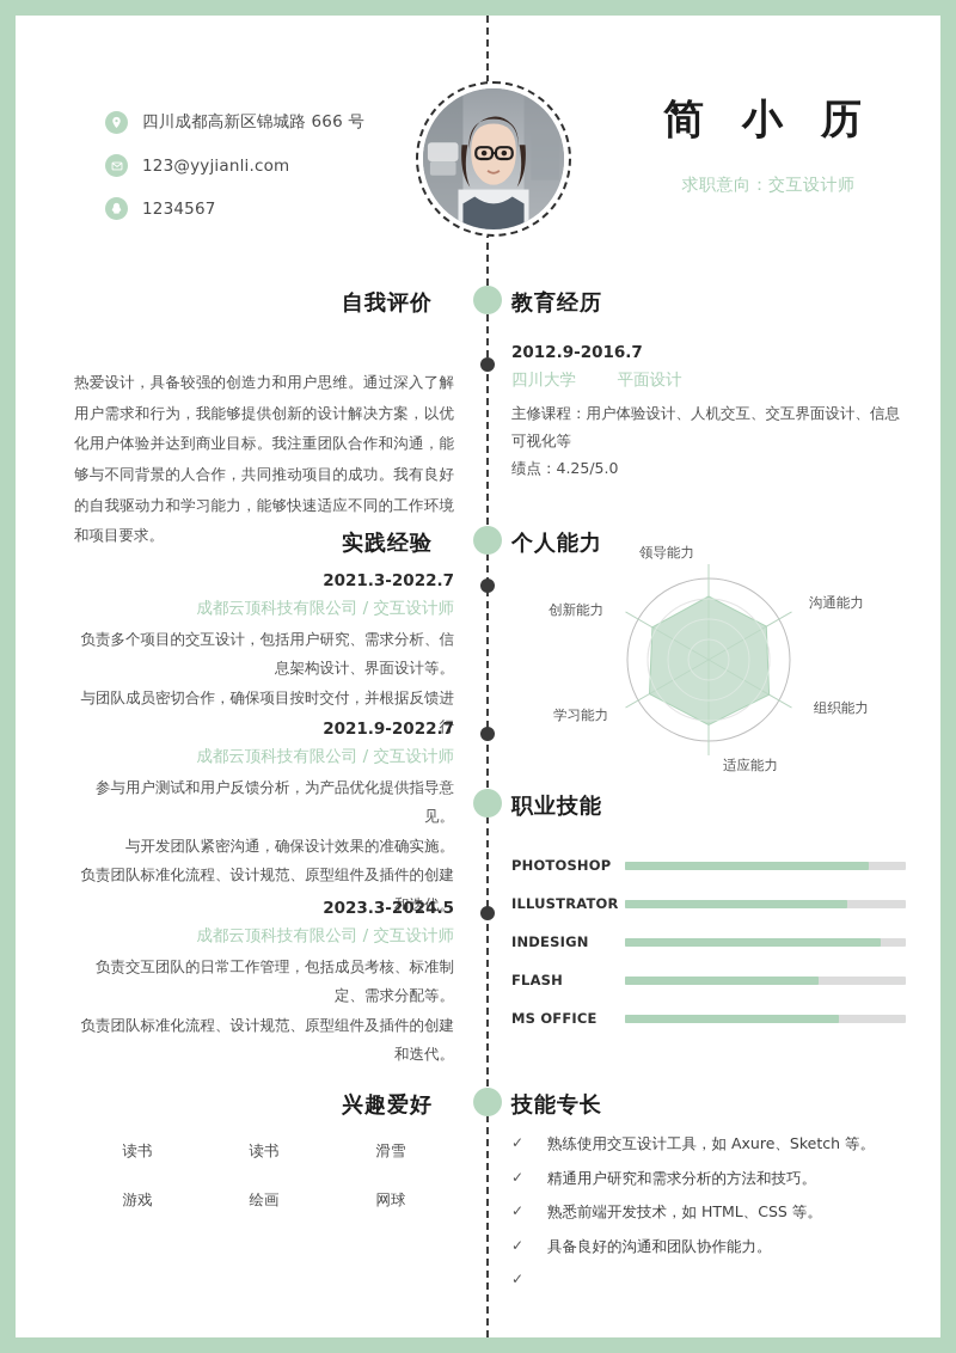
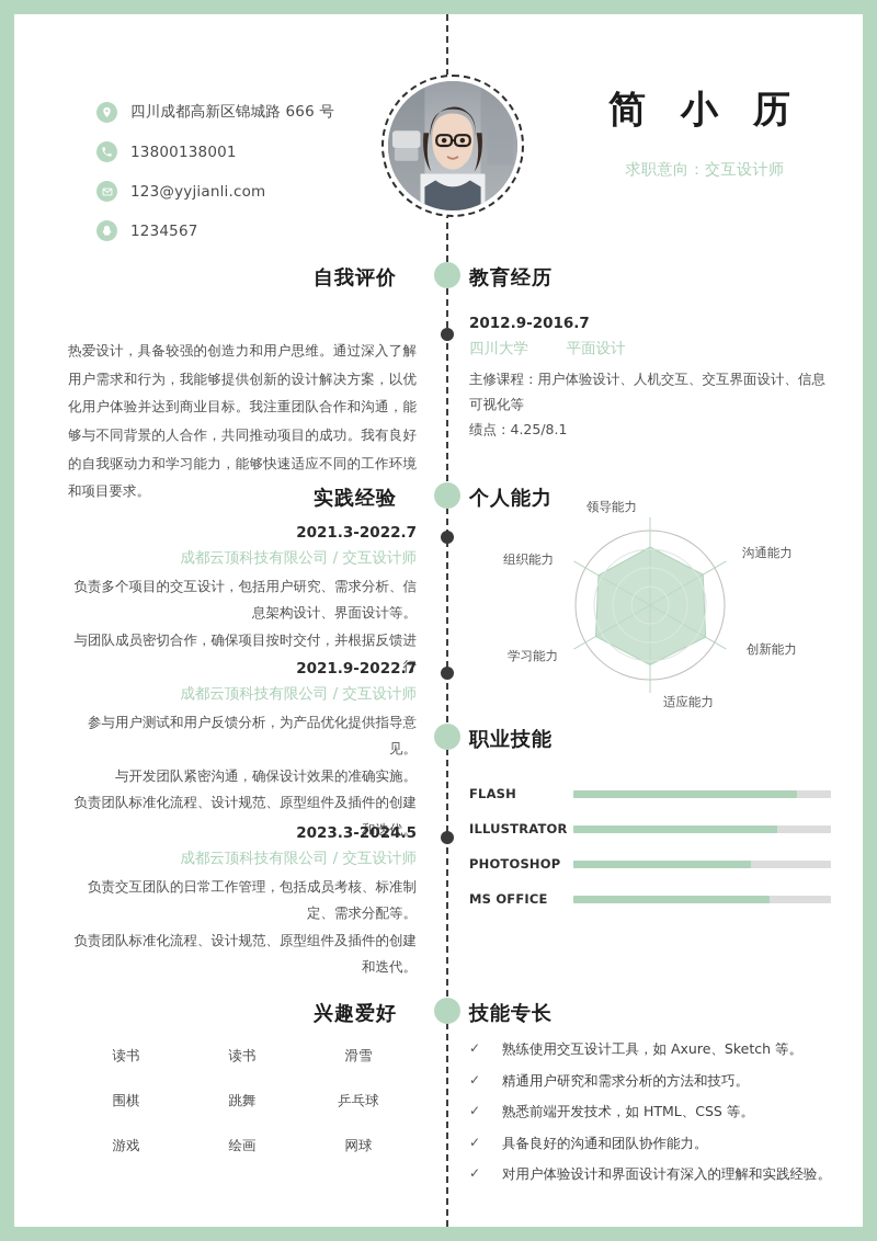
  四川成都高新区锦城路 666 号
+ 13800138001
  123@yyjianli.com
  1234567
  简 小 历
  求职意向：交互设计师
  自我评价
  热爱设计，具备较强的创造力和用户思维。通过深入了解用户需求和行为，我能够提供创新的设计解决方案，以优化用户体验并达到商业目标。我注重团队合作和沟通，能够与不同背景的人合作，共同推动项目的成功。我有良好的自我驱动力和学习能力，能够快速适应不同的工作环境和项目要求。
  教育经历
  2012.9-2016.7
  四川大学 平面设计
  主修课程：用户体验设计、人机交互、交互界面设计、信息可视化等
- 绩点：4.25/5.0
+ 绩点：4.25/8.1
  实践经验
  2021.3-2022.7
  成都云顶科技有限公司 / 交互设计师
  负责多个项目的交互设计，包括用户研究、需求分析、信息架构设计、界面设计等。
  与团队成员密切合作，确保项目按时交付，并根据反馈进行
  2021.9-2022.7
  成都云顶科技有限公司 / 交互设计师
  参与用户测试和用户反馈分析，为产品优化提供指导意见。
  与开发团队紧密沟通，确保设计效果的准确实施。
  负责团队标准化流程、设计规范、原型组件及插件的创建和迭代。
  2023.3-2024.5
  成都云顶科技有限公司 / 交互设计师
  负责交互团队的日常工作管理，包括成员考核、标准制定、需求分配等。
  负责团队标准化流程、设计规范、原型组件及插件的创建和迭代。
  个人能力
  沟通能力
- 组织能力
+ 创新能力
  适应能力
  学习能力
- 创新能力
+ 组织能力
  领导能力
  职业技能
- PHOTOSHOP
+ FLASH
  ILLUSTRATOR
- INDESIGN
- FLASH
+ PHOTOSHOP
  MS OFFICE
  兴趣爱好
  读书
  读书
  滑雪
+ 围棋
+ 跳舞
+ 乒乓球
  游戏
  绘画
  网球
  技能专长
  ✓
  熟练使用交互设计工具，如 Axure、Sketch 等。
  ✓
  精通用户研究和需求分析的方法和技巧。
  ✓
  熟悉前端开发技术，如 HTML、CSS 等。
  ✓
  具备良好的沟通和团队协作能力。
  ✓
+ 对用户体验设计和界面设计有深入的理解和实践经验。
